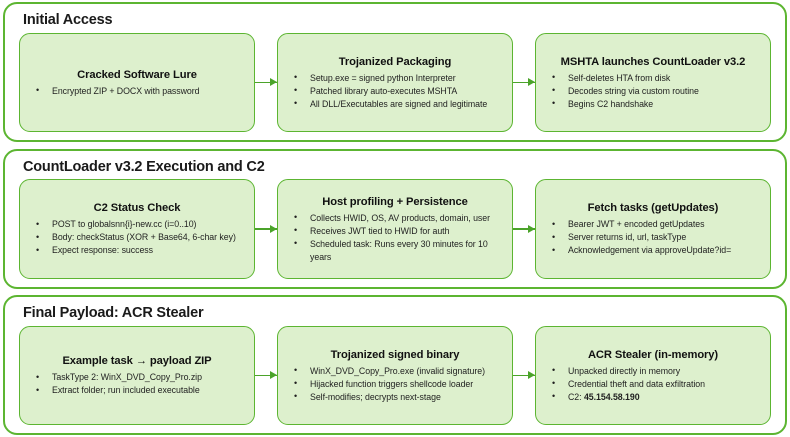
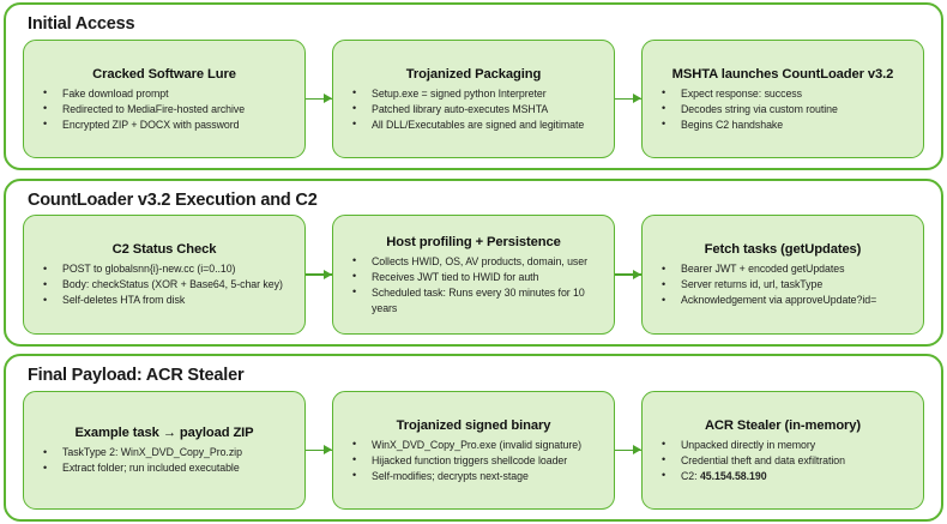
  Initial Access
  Cracked Software Lure
+ Fake download prompt
+ Redirected to MediaFire-hosted archive
  Encrypted ZIP + DOCX with password
  Trojanized Packaging
  Setup.exe = signed python Interpreter
  Patched library auto-executes MSHTA
  All DLL/Executables are signed and legitimate
  MSHTA launches CountLoader v3.2
- Self-deletes HTA from disk
+ Expect response: success
  Decodes string via custom routine
  Begins C2 handshake
  CountLoader v3.2 Execution and C2
  C2 Status Check
  POST to globalsnn{i}-new.cc (i=0..10)
- Body: checkStatus (XOR + Base64, 6-char key)
+ Body: checkStatus (XOR + Base64, 5-char key)
- Expect response: success
+ Self-deletes HTA from disk
  Host profiling + Persistence
  Collects HWID, OS, AV products, domain, user
  Receives JWT tied to HWID for auth
  Scheduled task: Runs every 30 minutes for 10 years
  Fetch tasks (getUpdates)
  Bearer JWT + encoded getUpdates
  Server returns id, url, taskType
  Acknowledgement via approveUpdate?id=
  Final Payload: ACR Stealer
  Example task → payload ZIP
  TaskType 2: WinX_DVD_Copy_Pro.zip
  Extract folder; run included executable
  Trojanized signed binary
  WinX_DVD_Copy_Pro.exe (invalid signature)
  Hijacked function triggers shellcode loader
  Self-modifies; decrypts next-stage
  ACR Stealer (in-memory)
  Unpacked directly in memory
  Credential theft and data exfiltration
  C2: 45.154.58.190
